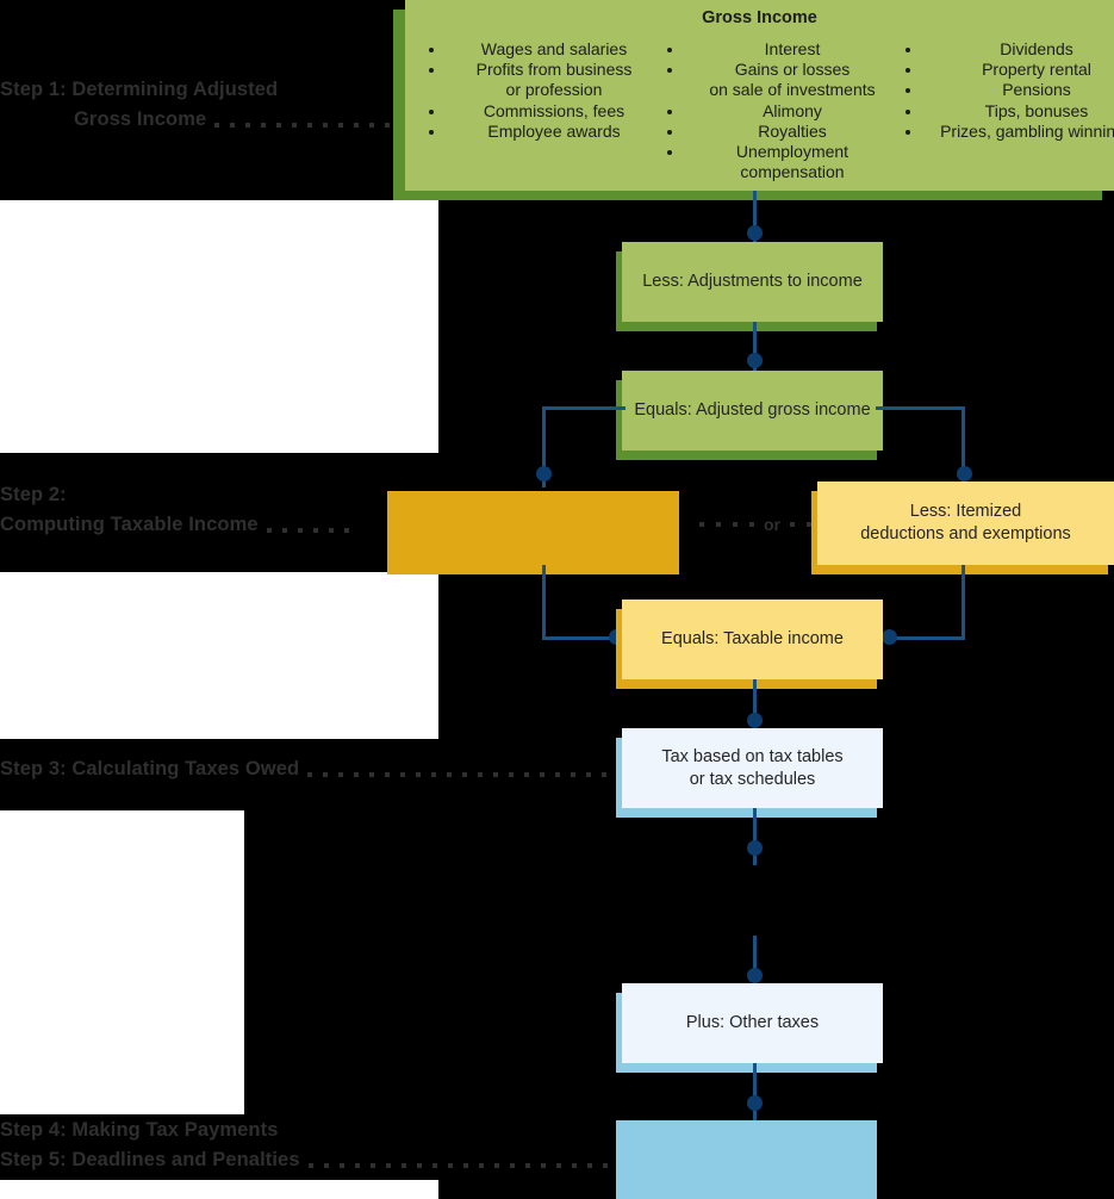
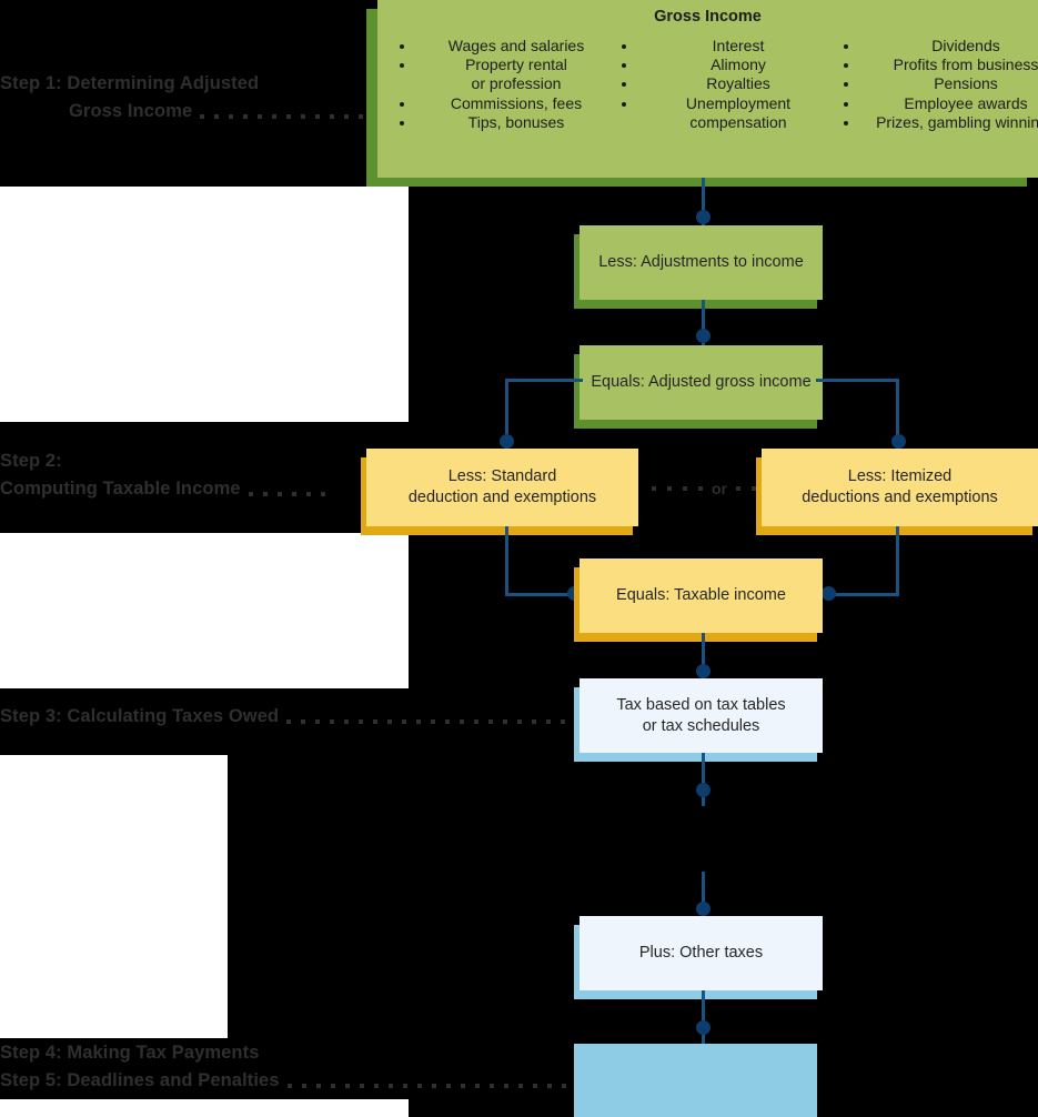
  Step 1: Determining Adjusted
  Gross Income
  Step 2:
  Computing Taxable Income
  Step 3: Calculating Taxes Owed
  Step 4: Making Tax Payments
  Step 5: Deadlines and Penalties
  Gross Income
  Wages and salaries
- Profits from business
+ Property rental
  or profession
  Commissions, fees
- Employee awards
+ Tips, bonuses
  Interest
- Gains or losses
- on sale of investments
  Alimony
  Royalties
  Unemployment
  compensation
  Dividends
- Property rental
+ Profits from business
  Pensions
- Tips, bonuses
+ Employee awards
  Prizes, gambling winnin
  Less: Adjustments to income
  Equals: Adjusted gross income
+ Less: Standard
+ deduction and exemptions
  or
  Less: Itemized
  deductions and exemptions
  Equals: Taxable income
  Tax based on tax tables
  or tax schedules
  Plus: Other taxes
